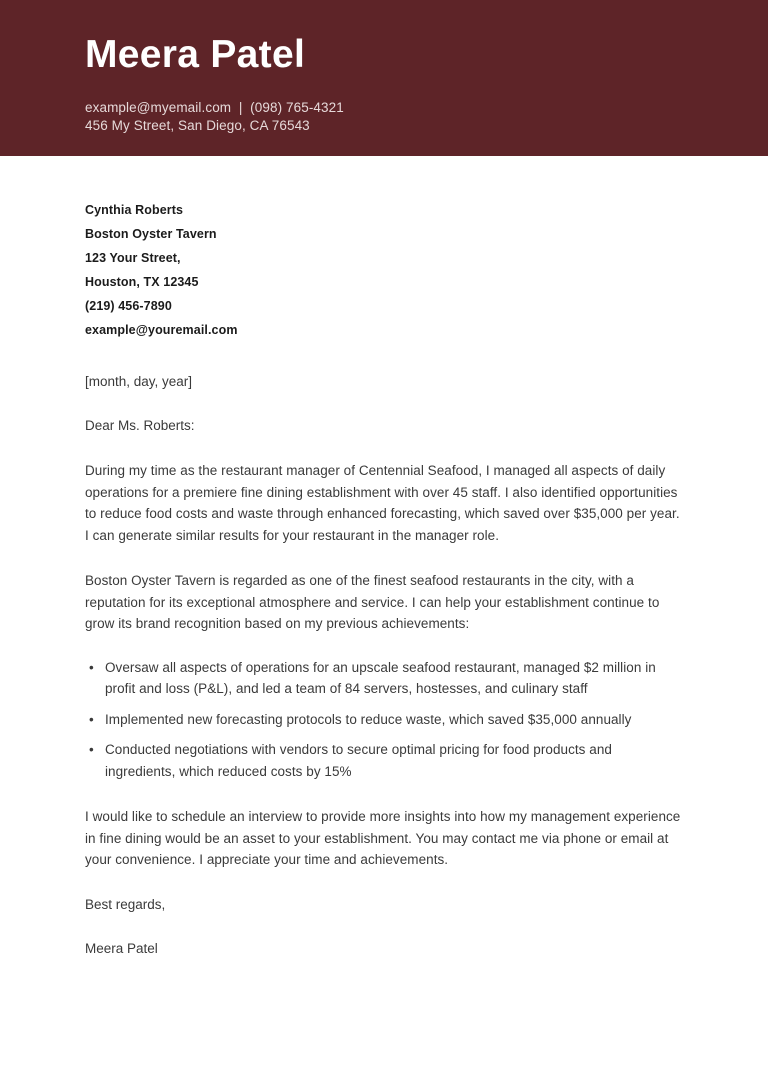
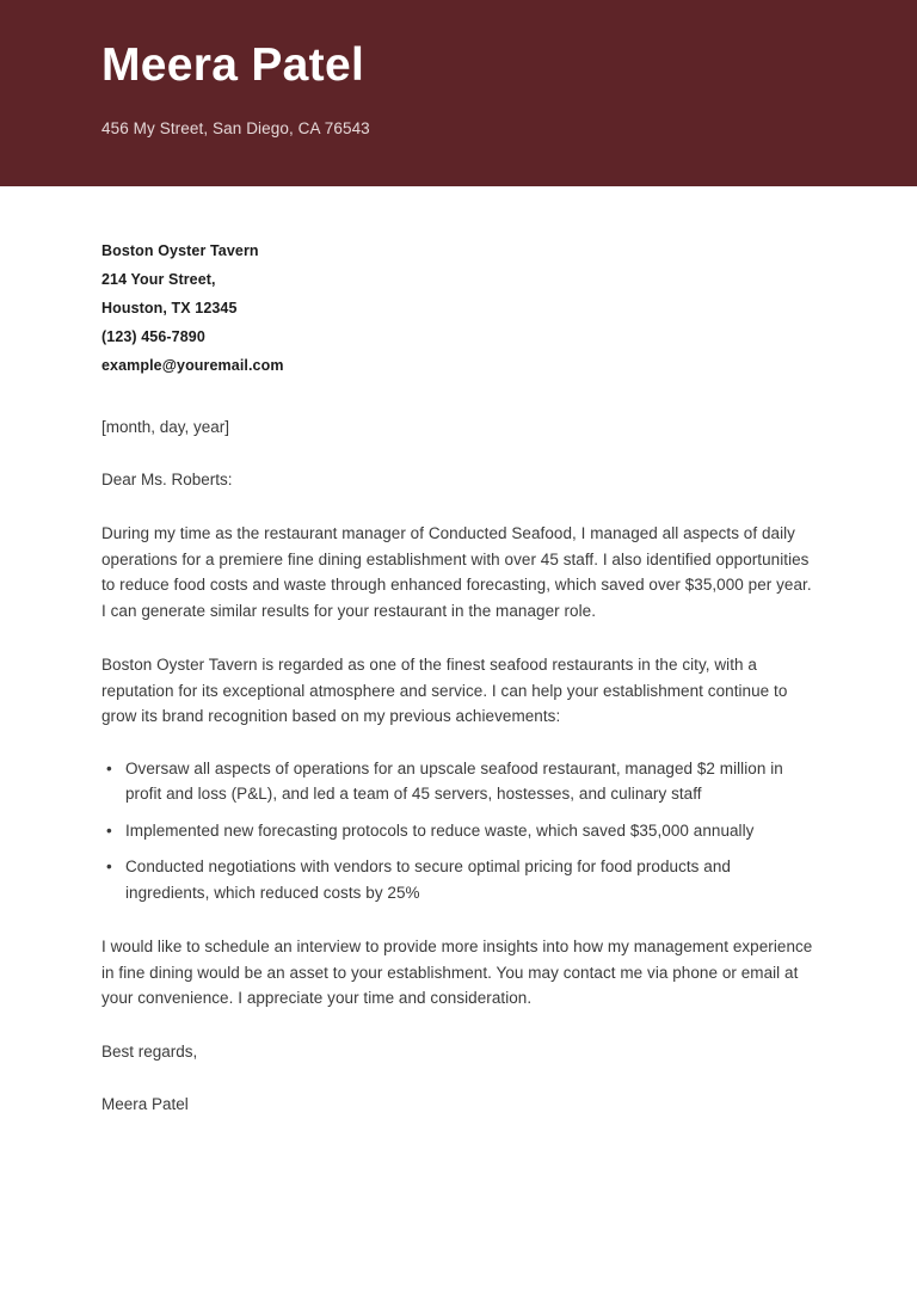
  Meera Patel
- example@myemail.com | (098) 765-4321
  456 My Street, San Diego, CA 76543
- Cynthia Roberts
  Boston Oyster Tavern
- 123 Your Street,
+ 214 Your Street,
  Houston, TX 12345
- (219) 456-7890
+ (123) 456-7890
  example@youremail.com
  [month, day, year]
  Dear Ms. Roberts:
- During my time as the restaurant manager of Centennial Seafood, I managed all aspects of daily operations for a premiere fine dining establishment with over 45 staff. I also identified opportunities to reduce food costs and waste through enhanced forecasting, which saved over $35,000 per year. I can generate similar results for your restaurant in the manager role.
+ During my time as the restaurant manager of Conducted Seafood, I managed all aspects of daily operations for a premiere fine dining establishment with over 45 staff. I also identified opportunities to reduce food costs and waste through enhanced forecasting, which saved over $35,000 per year. I can generate similar results for your restaurant in the manager role.
  Boston Oyster Tavern is regarded as one of the finest seafood restaurants in the city, with a reputation for its exceptional atmosphere and service. I can help your establishment continue to grow its brand recognition based on my previous achievements:
  •
- Oversaw all aspects of operations for an upscale seafood restaurant, managed $2 million in profit and loss (P&L), and led a team of 84 servers, hostesses, and culinary staff
+ Oversaw all aspects of operations for an upscale seafood restaurant, managed $2 million in profit and loss (P&L), and led a team of 45 servers, hostesses, and culinary staff
  •
  Implemented new forecasting protocols to reduce waste, which saved $35,000 annually
  •
- Conducted negotiations with vendors to secure optimal pricing for food products and ingredients, which reduced costs by 15%
+ Conducted negotiations with vendors to secure optimal pricing for food products and ingredients, which reduced costs by 25%
- I would like to schedule an interview to provide more insights into how my management experience in fine dining would be an asset to your establishment. You may contact me via phone or email at your convenience. I appreciate your time and achievements.
+ I would like to schedule an interview to provide more insights into how my management experience in fine dining would be an asset to your establishment. You may contact me via phone or email at your convenience. I appreciate your time and consideration.
  Best regards,
  Meera Patel
